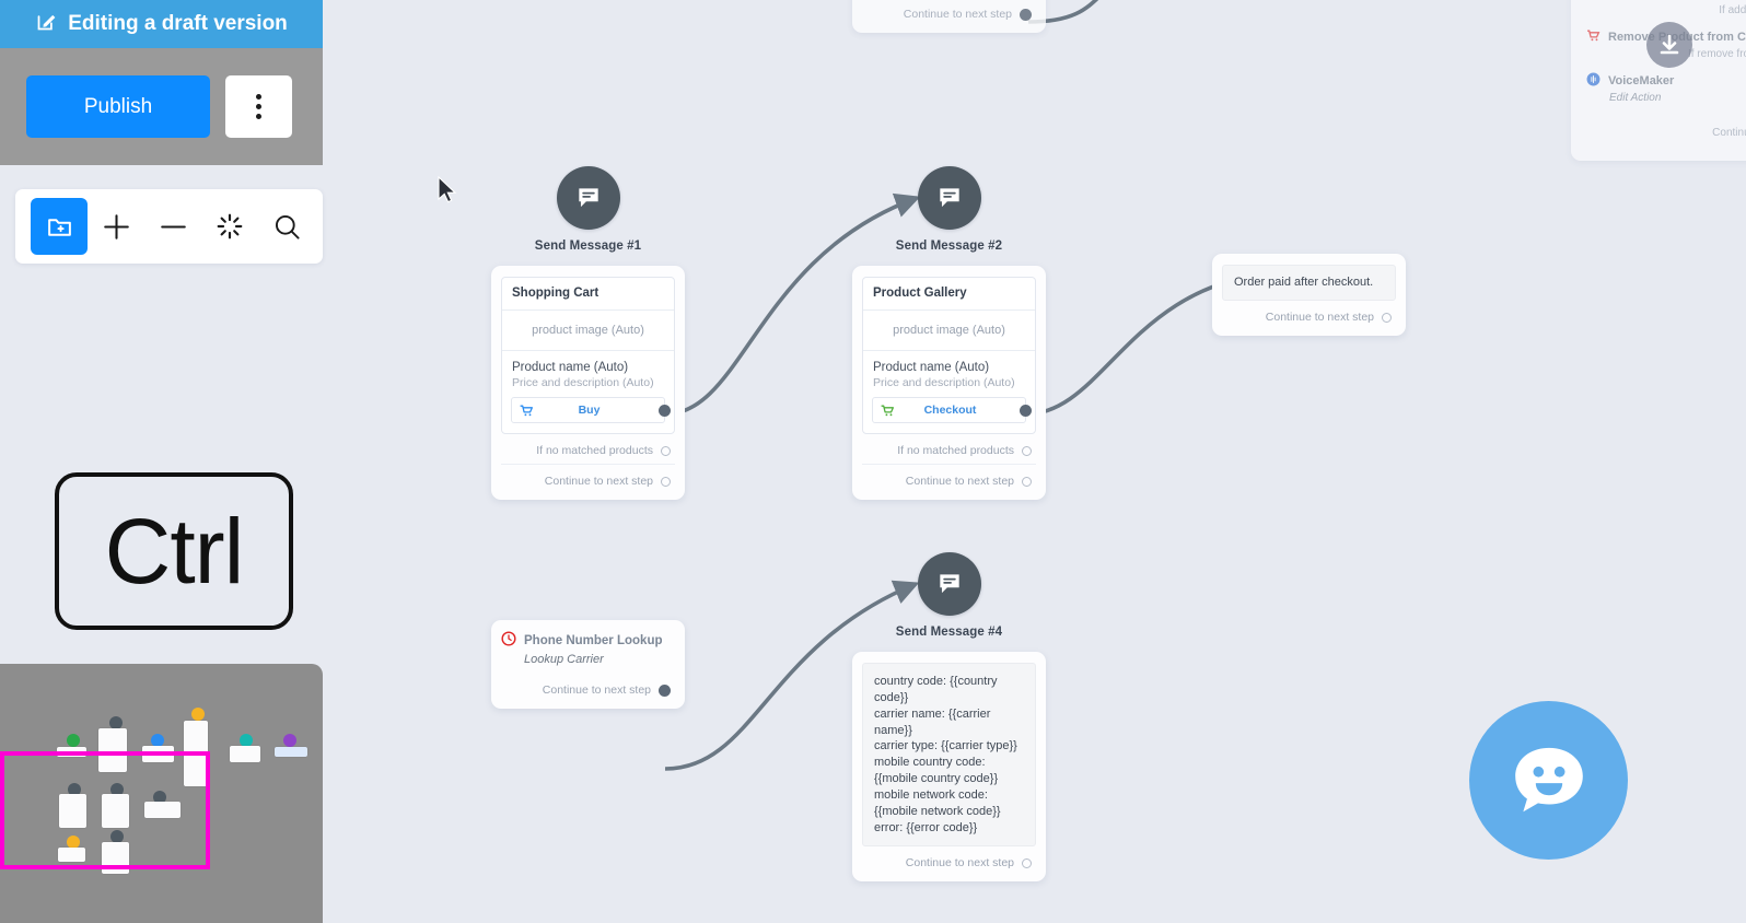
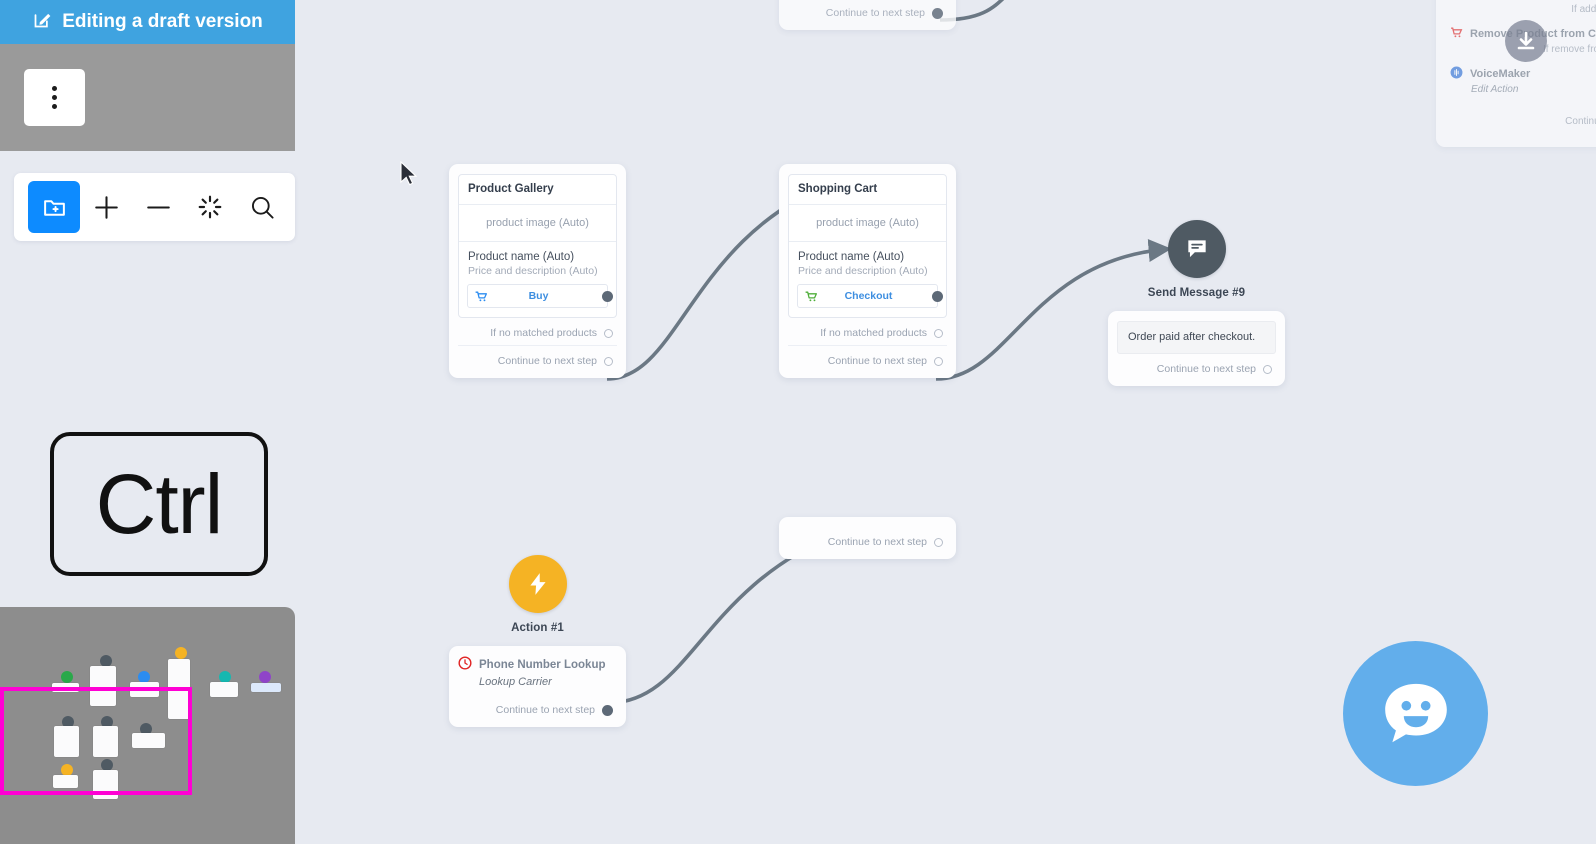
  Continue to next step
- Send Message #1
- Shopping Cart
+ Product Gallery
  product image (Auto)
  Product name (Auto)
  Price and description (Auto)
  Buy
  If no matched products
  Continue to next step
- Send Message #2
- Product Gallery
+ Shopping Cart
  product image (Auto)
  Product name (Auto)
  Price and description (Auto)
  Checkout
  If no matched products
  Continue to next step
+ Send Message #9
  Order paid after checkout.
  Continue to next step
+ Action #1
  Phone Number Lookup
  Lookup Carrier
  Continue to next step
- Send Message #4
- country code: {{country code}}
- carrier name: {{carrier name}}
- carrier type: {{carrier type}}
- mobile country code: {{mobile country code}}
- mobile network code: {{mobile network code}}
- error: {{error code}}
  Continue to next step
  Remove Poduct from C
  VoiceMaker
  Edit Action
  Editing a draft version
- Publish
  Ctrl
